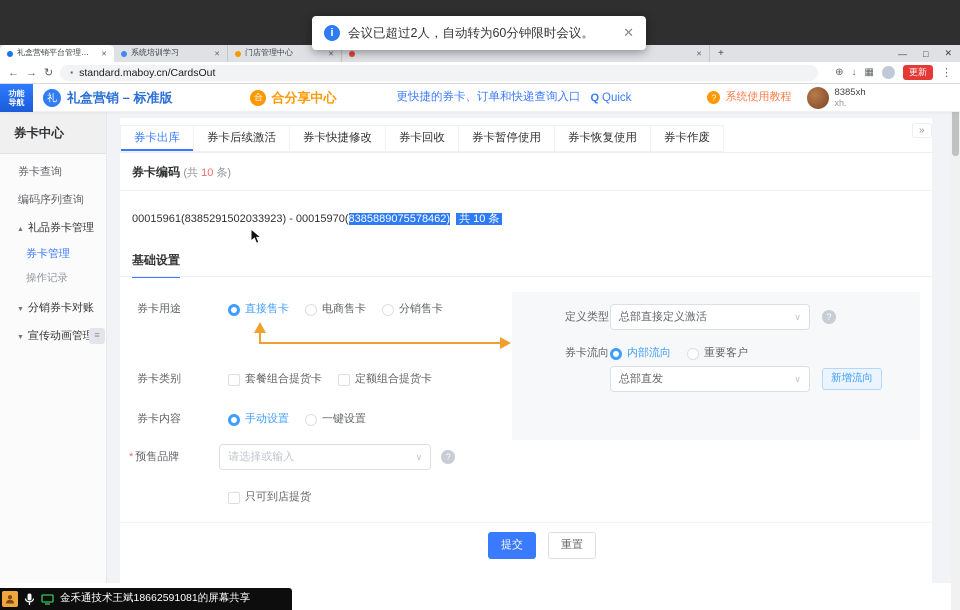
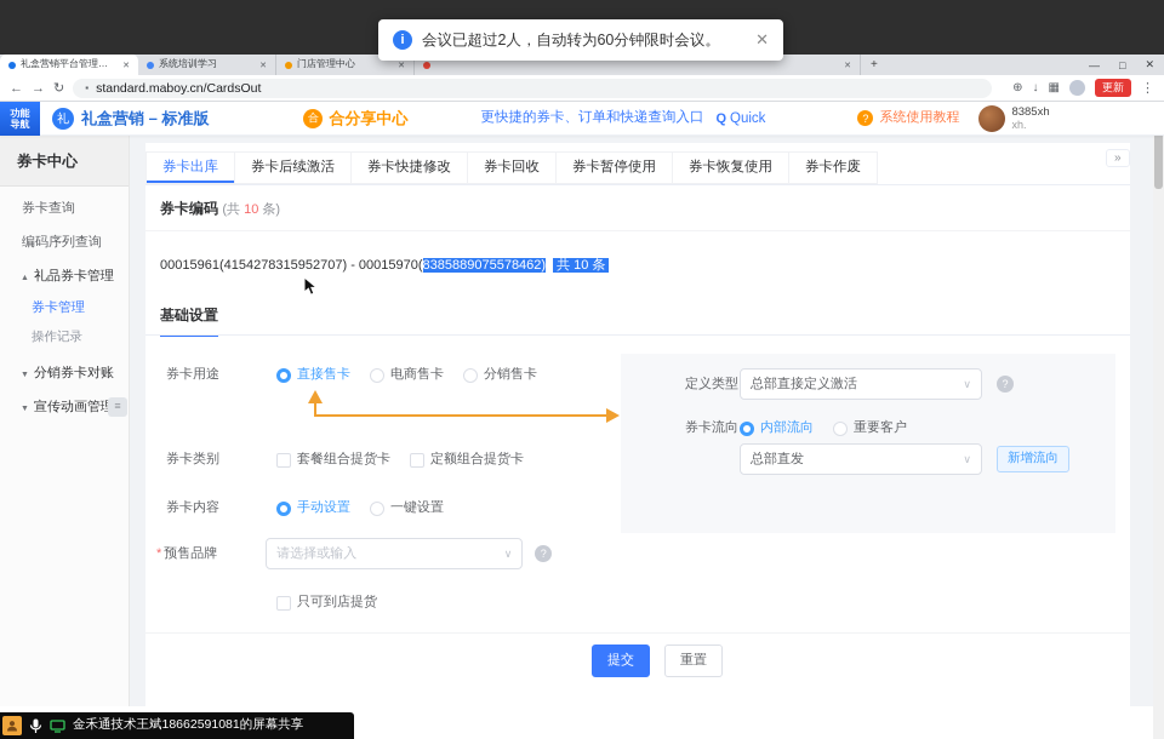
  i
  会议已超过2人，自动转为60分钟限时会议。
  ✕
  礼盒营销平台管理中心
  系统培训学习
  门店管理中心
  +
  —
  □
  ✕
  ←
  →
  ↻
  ▪
  standard.maboy.cn/CardsOut
  ⊕
  ↓
  ▦
  更新
  ⋮
  功能
  导航
  礼
  礼盒营销 – 标准版
  合
  合分享中心
  更快捷的券卡、订单和快递查询入口
  Q
  Quick
  ?
  系统使用教程
  8385xh
  xh.
  券卡中心
  券卡查询
  编码序列查询
  礼品券卡管理
  券卡管理
  操作记录
  分销券卡对账
  宣传动画管
  ≡
  券卡出库
  券卡后续激活
  券卡快捷修改
  券卡回收
  券卡暂停使用
  券卡恢复使用
  券卡作废
  »
  券卡编码 (共 10 条)
- 00015961(8385291502033923) - 00015970(8385889075578462) 共 10 条
+ 00015961(4154278315952707) - 00015970(8385889075578462) 共 10 条
  基础设置
  券卡用途
  直接售卡
  电商售卡
  分销售卡
  定义类型
  总部直接定义激活
  ∨
  ?
  券卡流向
  内部流向
  重要客户
  总部直发
  ∨
  新增流向
  券卡类别
  套餐组合提货卡
  定额组合提货卡
  券卡内容
  手动设置
  一键设置
  *
  预售品牌
  请选择或输入
  ∨
  ?
  只可到店提货
  提交
  重置
  金禾通技术王斌18662591081的屏幕共享
